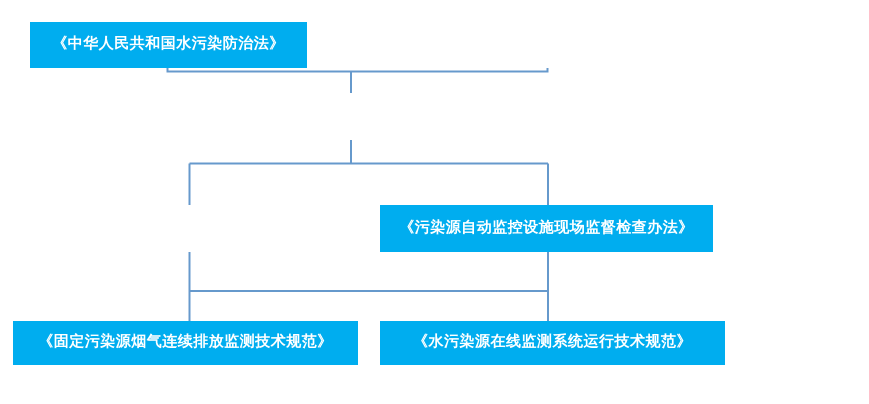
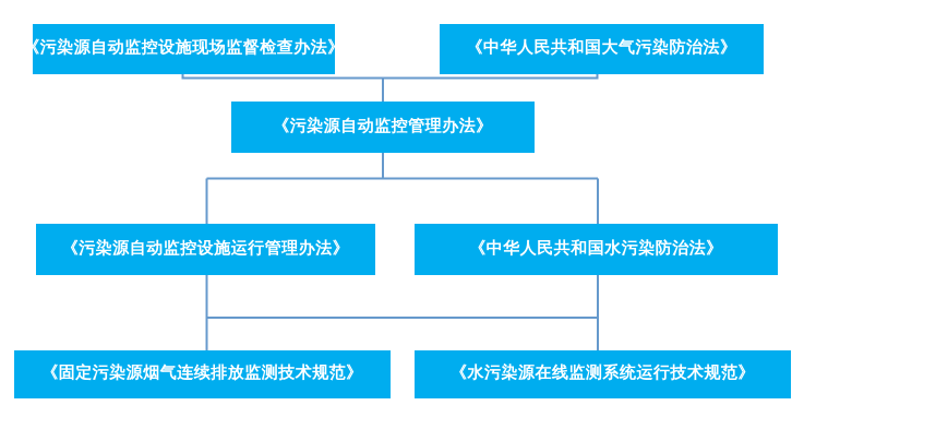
- 《中华人民共和国水污染防治法》
+ 《污染源自动监控设施现场监督检查办法》
+ 《中华人民共和国大气污染防治法》
+ 《污染源自动监控管理办法》
+ 《污染源自动监控设施运行管理办法》
- 《污染源自动监控设施现场监督检查办法》
+ 《中华人民共和国水污染防治法》
  《固定污染源烟气连续排放监测技术规范》
  《水污染源在线监测系统运行技术规范》
